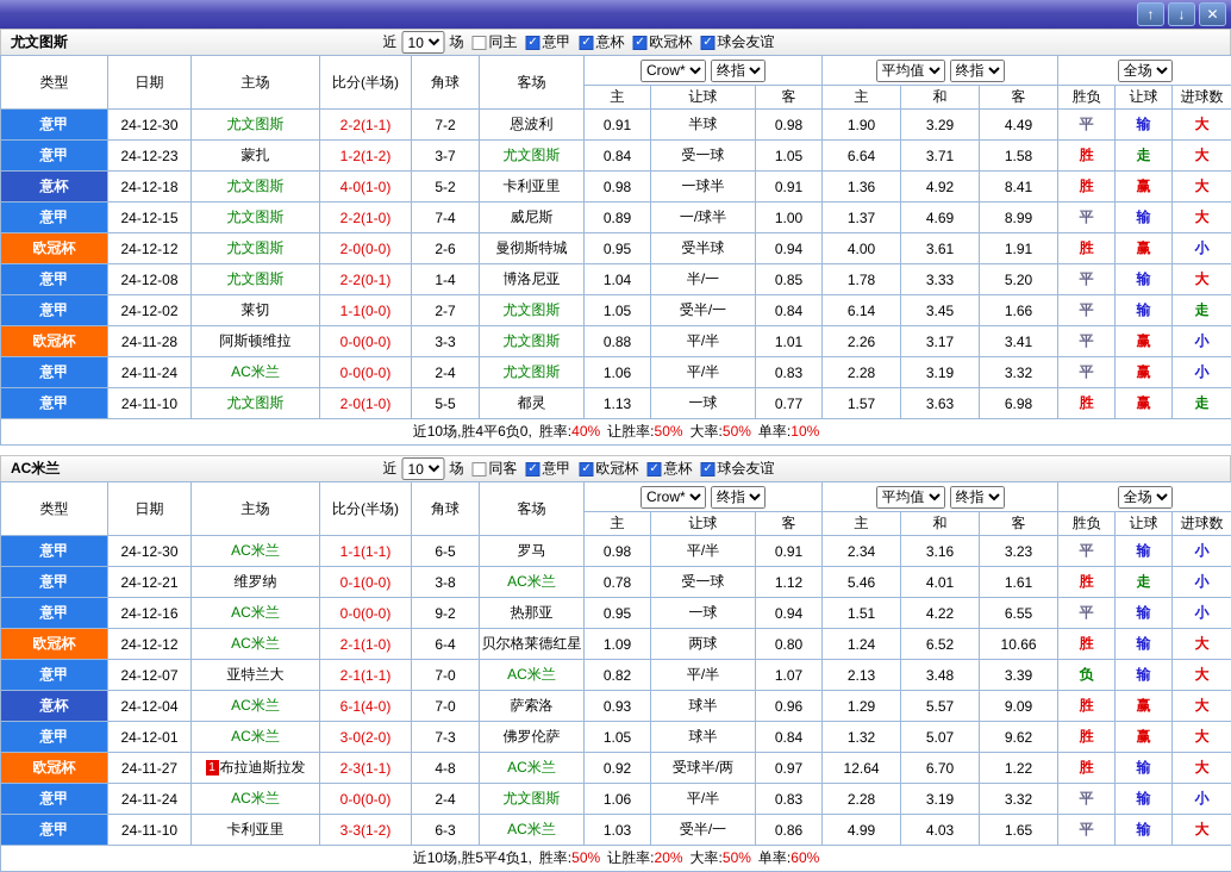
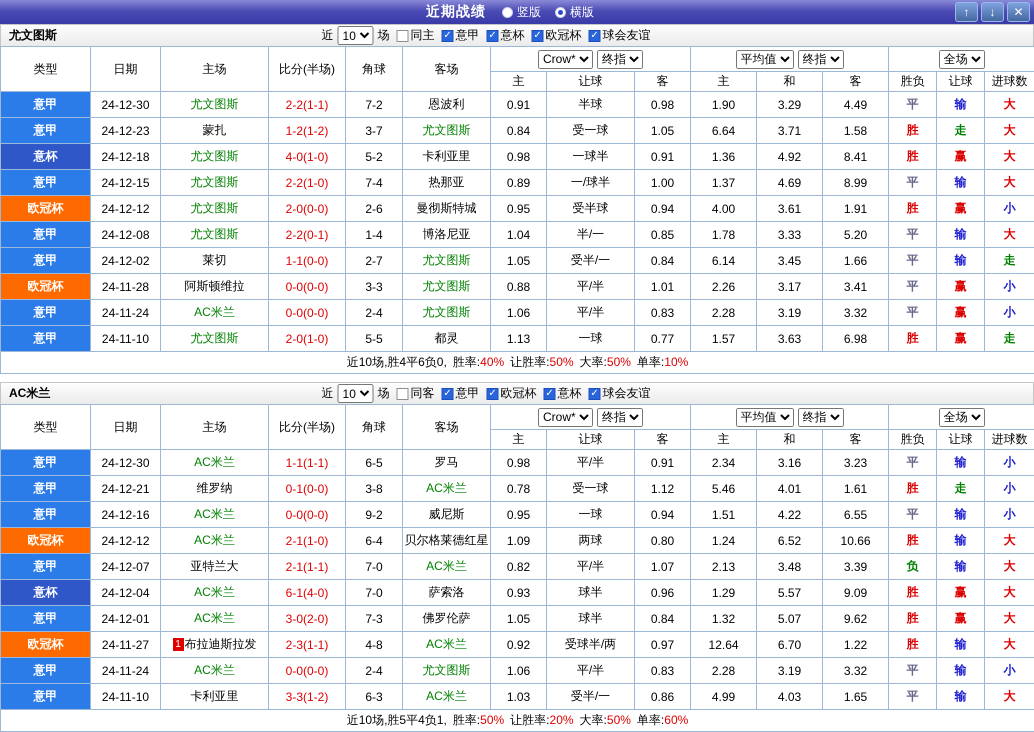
+ 近期战绩
+ 竖版
+ 横版
  ↑
  ↓
  ✕
  尤文图斯
  近
  10
  场
  同主
  ✓
  意甲
  ✓
  意杯
  ✓
  欧冠杯
  ✓
  球会友谊
  类型	日期	主场	比分(半场)	角球	客场	Crow* 终指	平均值 终指	全场
  主	让球	客	主	和	客	胜负	让球	进球数
  意甲	24-12-30	尤文图斯	2-2(1-1)	7-2	恩波利	0.91	半球	0.98	1.90	3.29	4.49	平	输	大
  意甲	24-12-23	蒙扎	1-2(1-2)	3-7	尤文图斯	0.84	受一球	1.05	6.64	3.71	1.58	胜	走	大
  意杯	24-12-18	尤文图斯	4-0(1-0)	5-2	卡利亚里	0.98	一球半	0.91	1.36	4.92	8.41	胜	赢	大
- 意甲	24-12-15	尤文图斯	2-2(1-0)	7-4	威尼斯	0.89	一/球半	1.00	1.37	4.69	8.99	平	输	大
+ 意甲	24-12-15	尤文图斯	2-2(1-0)	7-4	热那亚	0.89	一/球半	1.00	1.37	4.69	8.99	平	输	大
  欧冠杯	24-12-12	尤文图斯	2-0(0-0)	2-6	曼彻斯特城	0.95	受半球	0.94	4.00	3.61	1.91	胜	赢	小
  意甲	24-12-08	尤文图斯	2-2(0-1)	1-4	博洛尼亚	1.04	半/一	0.85	1.78	3.33	5.20	平	输	大
  意甲	24-12-02	莱切	1-1(0-0)	2-7	尤文图斯	1.05	受半/一	0.84	6.14	3.45	1.66	平	输	走
  欧冠杯	24-11-28	阿斯顿维拉	0-0(0-0)	3-3	尤文图斯	0.88	平/半	1.01	2.26	3.17	3.41	平	赢	小
  意甲	24-11-24	AC米兰	0-0(0-0)	2-4	尤文图斯	1.06	平/半	0.83	2.28	3.19	3.32	平	赢	小
  意甲	24-11-10	尤文图斯	2-0(1-0)	5-5	都灵	1.13	一球	0.77	1.57	3.63	6.98	胜	赢	走
  近10场,胜4平6负0, 胜率:40% 让胜率:50% 大率:50% 单率:10%
  AC米兰
  近
  10
  场
  同客
  ✓
  意甲
  ✓
  欧冠杯
  ✓
  意杯
  ✓
  球会友谊
  类型	日期	主场	比分(半场)	角球	客场	Crow* 终指	平均值 终指	全场
  主	让球	客	主	和	客	胜负	让球	进球数
  意甲	24-12-30	AC米兰	1-1(1-1)	6-5	罗马	0.98	平/半	0.91	2.34	3.16	3.23	平	输	小
  意甲	24-12-21	维罗纳	0-1(0-0)	3-8	AC米兰	0.78	受一球	1.12	5.46	4.01	1.61	胜	走	小
- 意甲	24-12-16	AC米兰	0-0(0-0)	9-2	热那亚	0.95	一球	0.94	1.51	4.22	6.55	平	输	小
+ 意甲	24-12-16	AC米兰	0-0(0-0)	9-2	威尼斯	0.95	一球	0.94	1.51	4.22	6.55	平	输	小
  欧冠杯	24-12-12	AC米兰	2-1(1-0)	6-4	贝尔格莱德红星	1.09	两球	0.80	1.24	6.52	10.66	胜	输	大
  意甲	24-12-07	亚特兰大	2-1(1-1)	7-0	AC米兰	0.82	平/半	1.07	2.13	3.48	3.39	负	输	大
  意杯	24-12-04	AC米兰	6-1(4-0)	7-0	萨索洛	0.93	球半	0.96	1.29	5.57	9.09	胜	赢	大
  意甲	24-12-01	AC米兰	3-0(2-0)	7-3	佛罗伦萨	1.05	球半	0.84	1.32	5.07	9.62	胜	赢	大
  欧冠杯	24-11-27	1 布拉迪斯拉发	2-3(1-1)	4-8	AC米兰	0.92	受球半/两	0.97	12.64	6.70	1.22	胜	输	大
  意甲	24-11-24	AC米兰	0-0(0-0)	2-4	尤文图斯	1.06	平/半	0.83	2.28	3.19	3.32	平	输	小
  意甲	24-11-10	卡利亚里	3-3(1-2)	6-3	AC米兰	1.03	受半/一	0.86	4.99	4.03	1.65	平	输	大
  近10场,胜5平4负1, 胜率:50% 让胜率:20% 大率:50% 单率:60%
